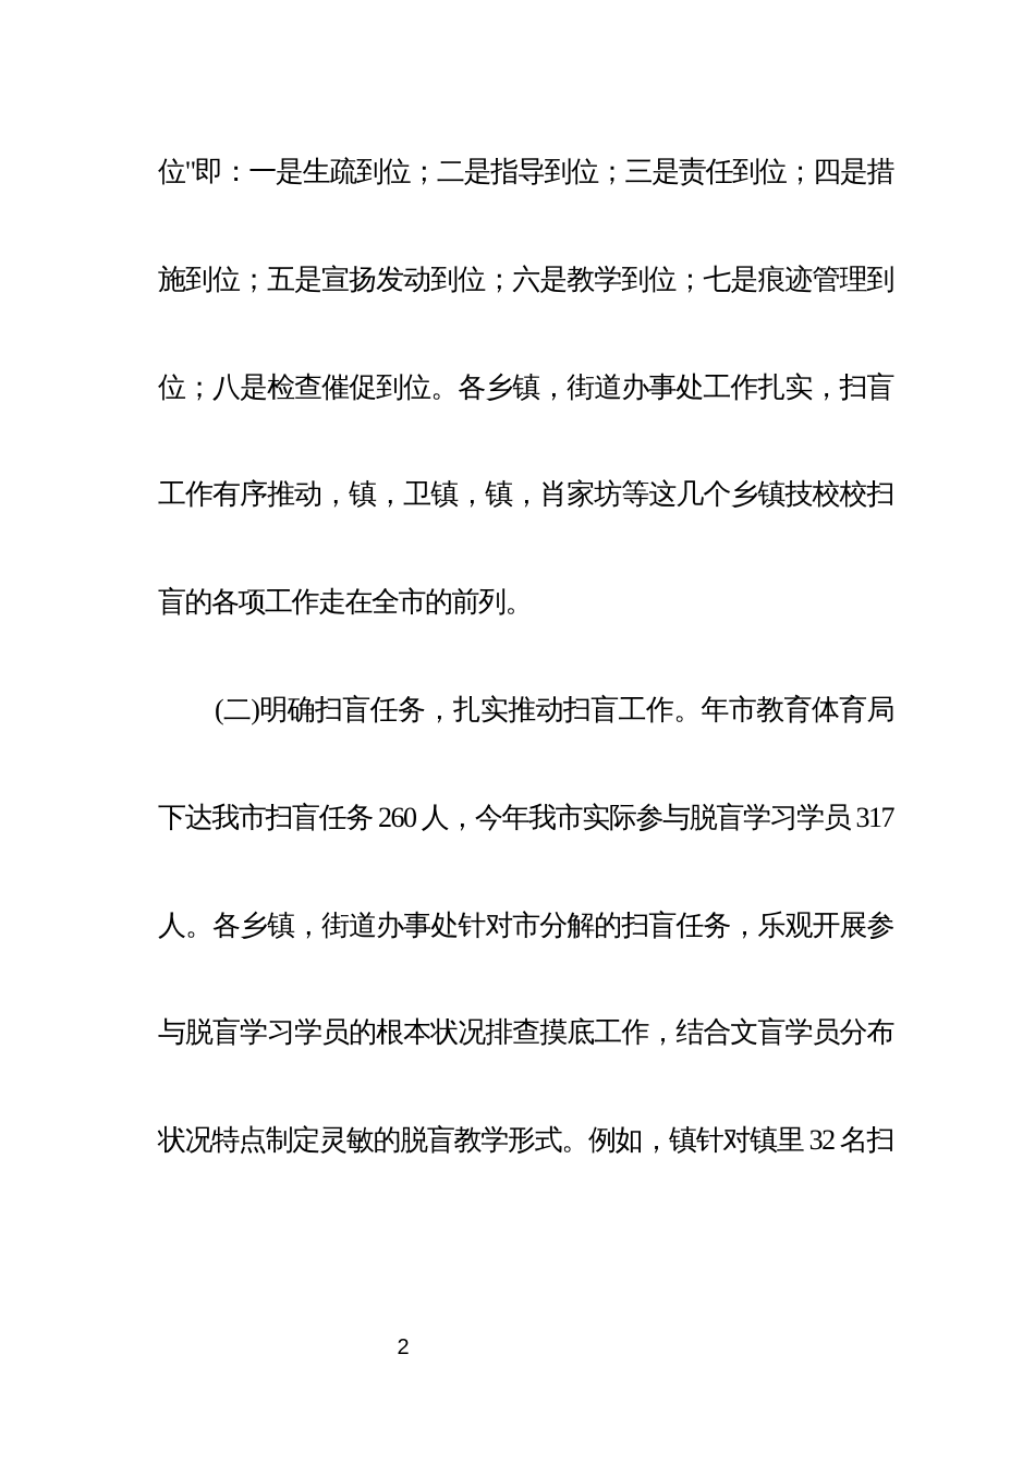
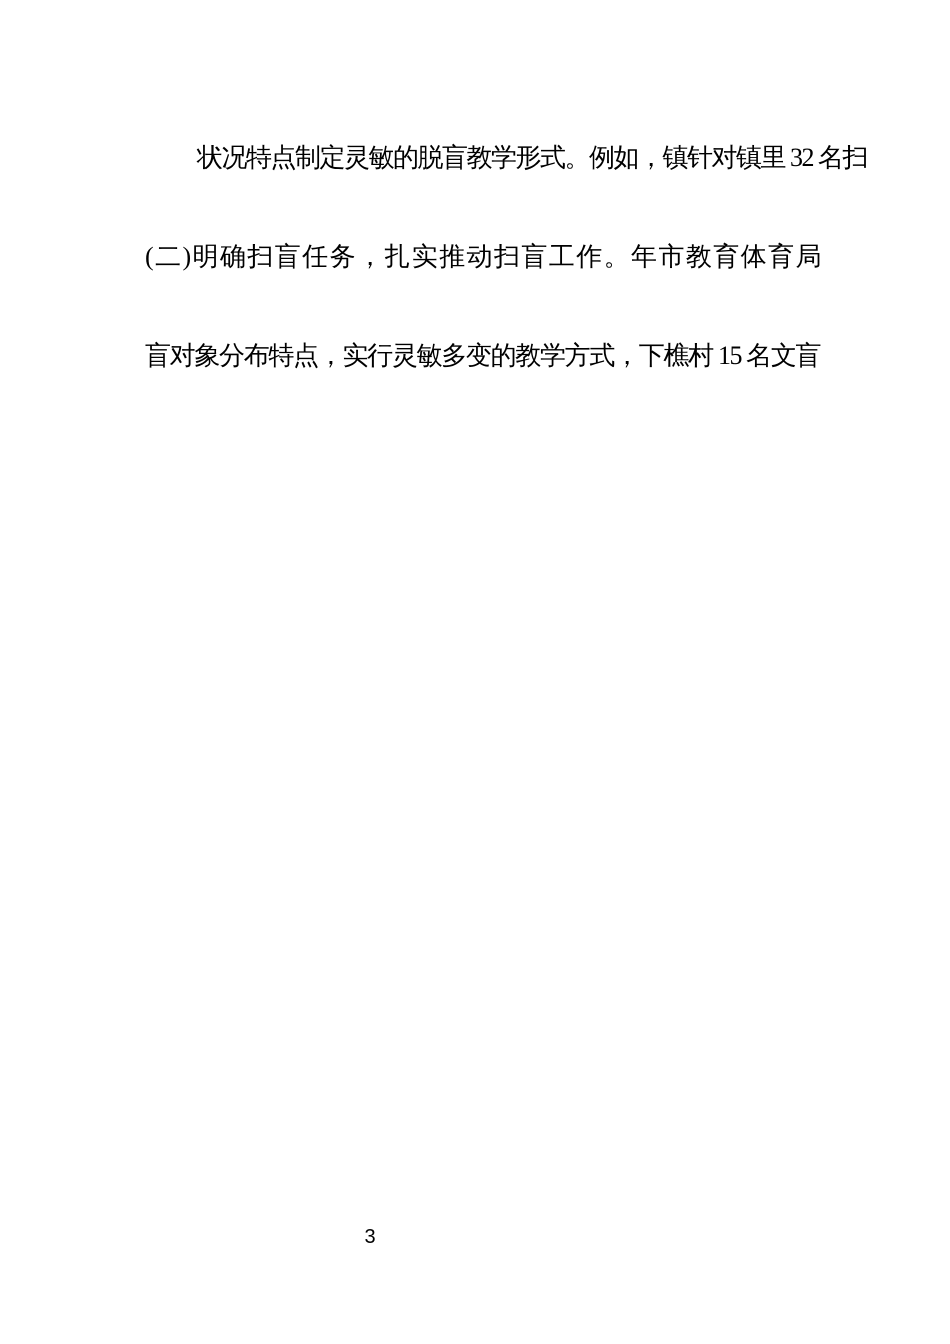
- 位"即：一是生疏到位；二是指导到位；三是责任到位；四是措
- 施到位；五是宣扬发动到位；六是教学到位；七是痕迹管理到
- 位；八是检查催促到位。各乡镇，街道办事处工作扎实，扫盲
- 工作有序推动，镇，卫镇，镇，肖家坊等这几个乡镇技校校扫
- 盲的各项工作走在全市的前列。
- (二)明确扫盲任务，扎实推动扫盲工作。年市教育体育局
+ 状况特点制定灵敏的脱盲教学形式。例如，镇针对镇里 32 名扫
- 下达我市扫盲任务 260 人，今年我市实际参与脱盲学习学员 317
- 人。各乡镇，街道办事处针对市分解的扫盲任务，乐观开展参
- 与脱盲学习学员的根本状况排查摸底工作，结合文盲学员分布
- 状况特点制定灵敏的脱盲教学形式。例如，镇针对镇里 32 名扫
+ (二)明确扫盲任务，扎实推动扫盲工作。年市教育体育局
+ 盲对象分布特点，实行灵敏多变的教学方式，下樵村 15 名文盲
- 2
+ 3
